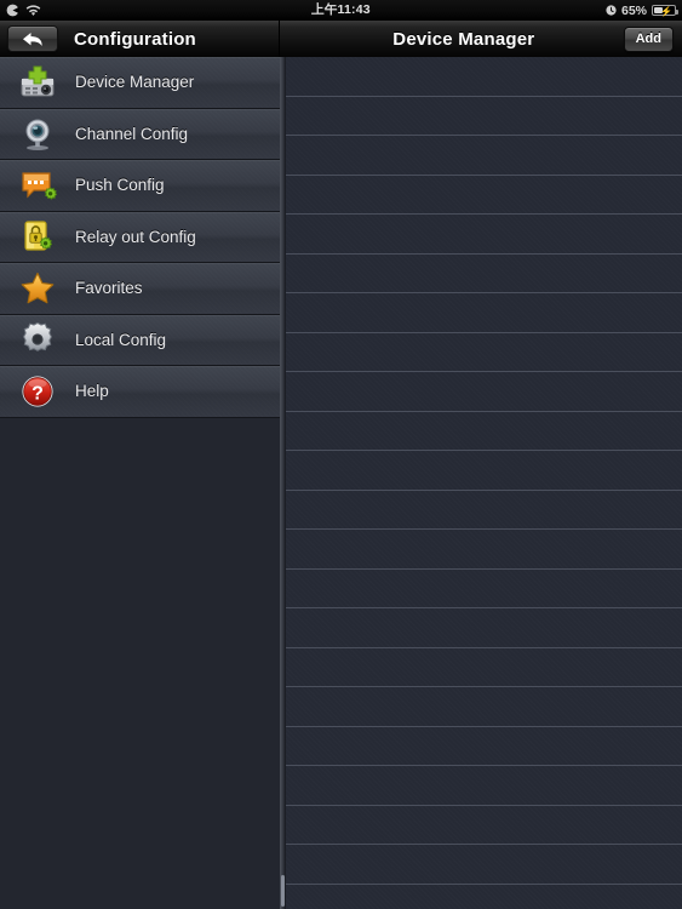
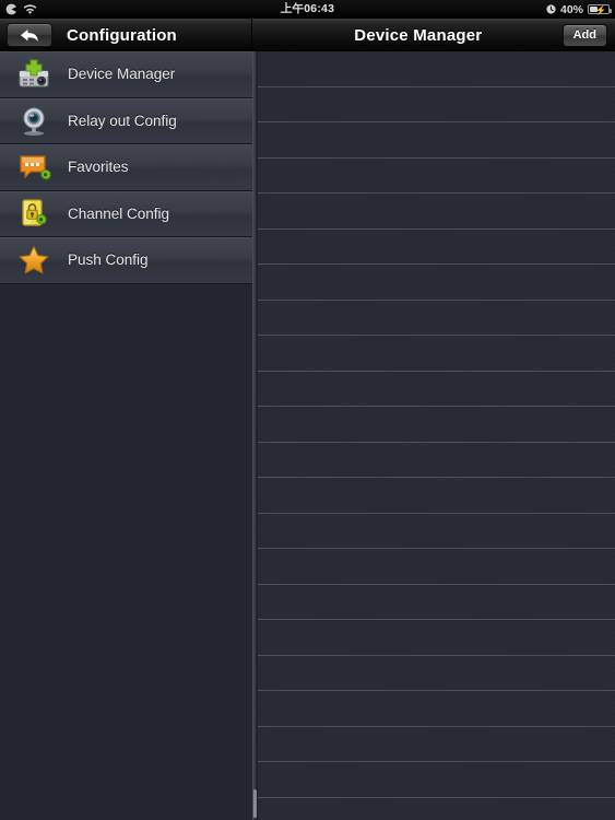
- 上午11:43
+ 上午06:43
- 65%
+ 40%
  ⚡
  Configuration
  Device Manager
  Add
  Device Manager
- Channel Config
+ Relay out Config
- Push Config
+ Favorites
- Relay out Config
+ Channel Config
- Favorites
+ Push Config
- Local Config
- ?
- Help
